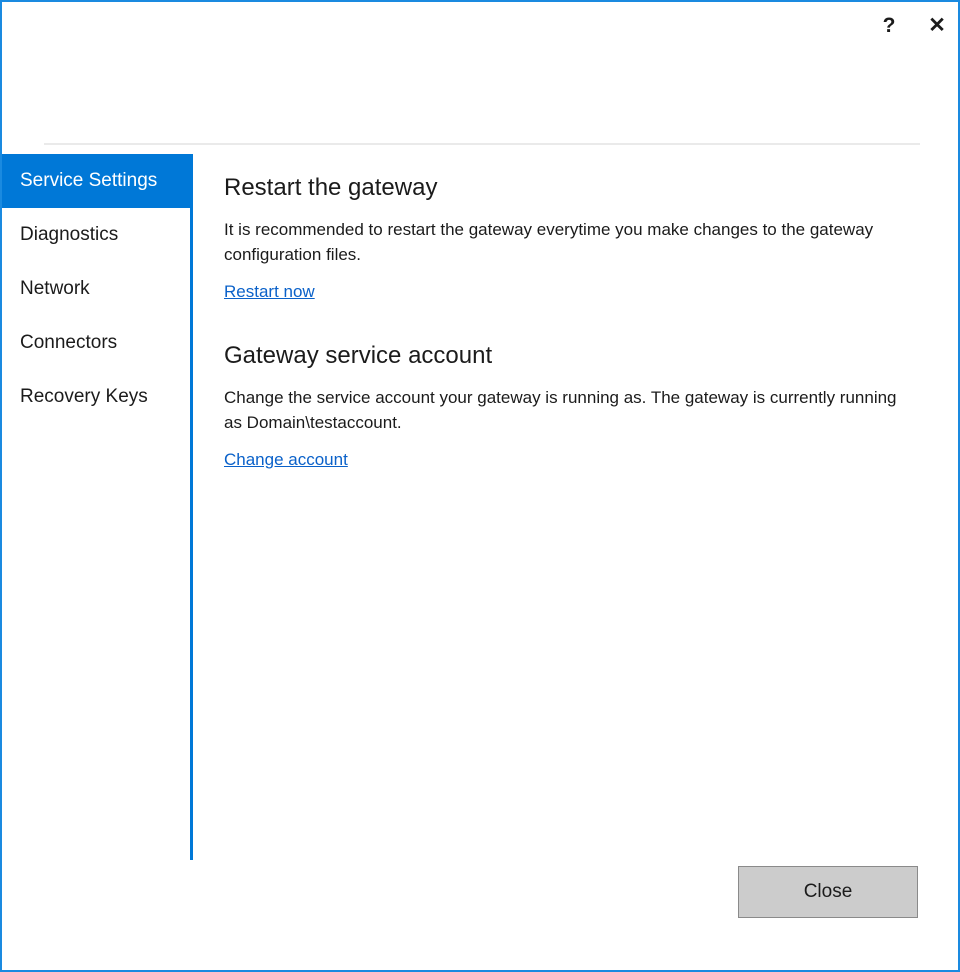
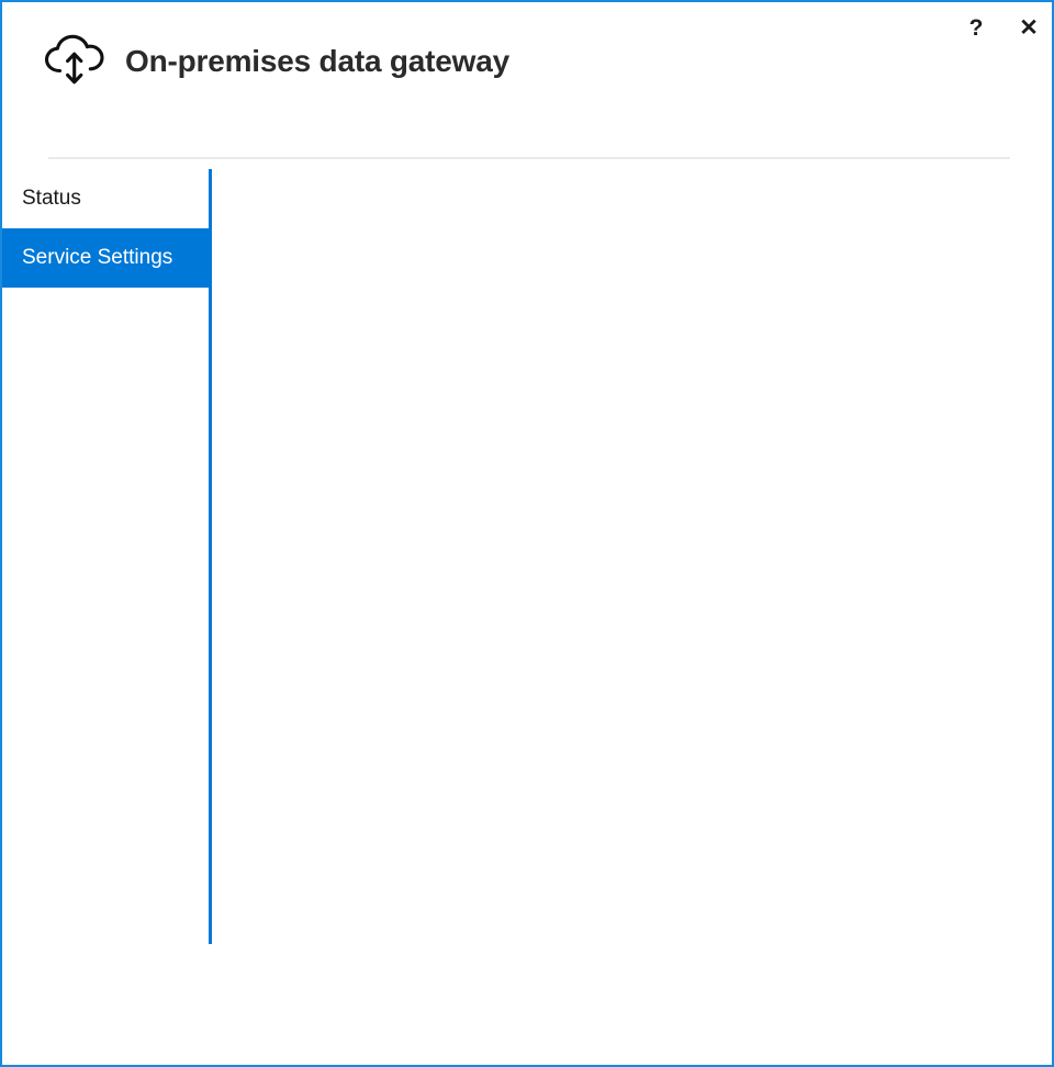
  ?
  ✕
+ On-premises data gateway
+ Status
  Service Settings
- Diagnostics
- Network
- Connectors
- Recovery Keys
- Restart the gateway
- It is recommended to restart the gateway everytime you make changes to the gateway configuration files.
- Restart now
- Gateway service account
- Change the service account your gateway is running as. The gateway is currently running as Domain\testaccount.
- Change account
- Close
